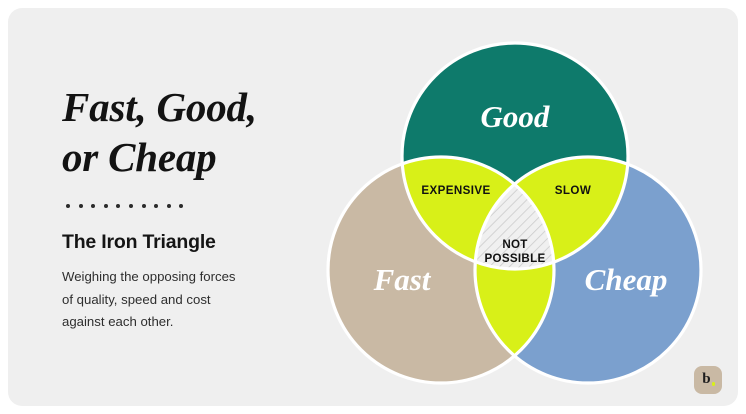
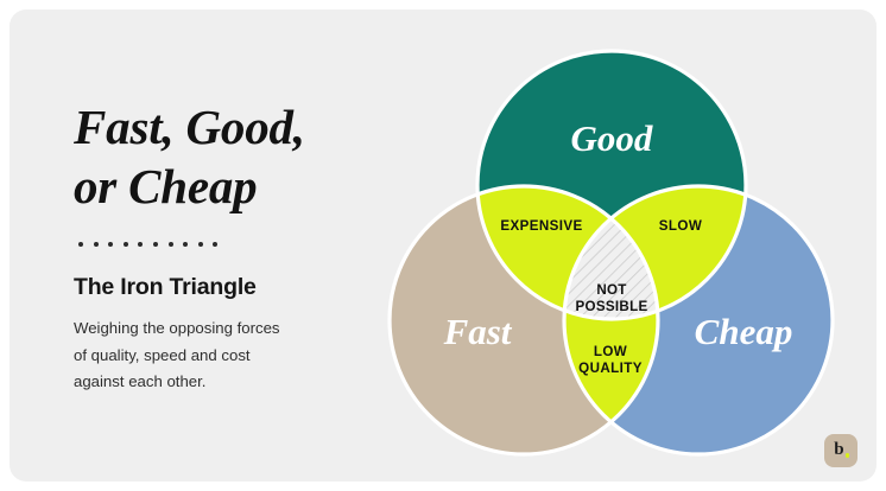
  Fast, Good,
  or Cheap
  The Iron Triangle
  Weighing the opposing forces
  of quality, speed and cost
  against each other.
  Good
  Fast
  Cheap
  EXPENSIVE
  SLOW
+ LOW QUALITY
  NOT POSSIBLE
  b
